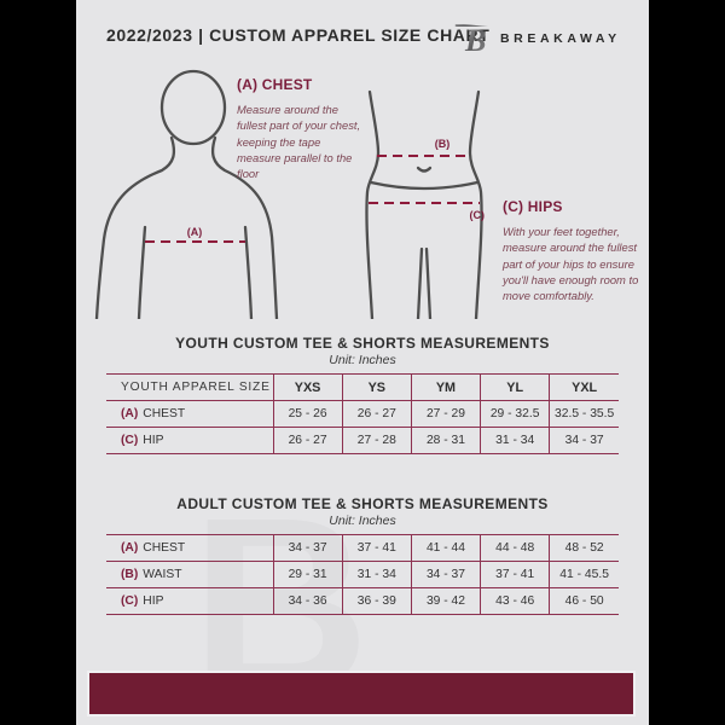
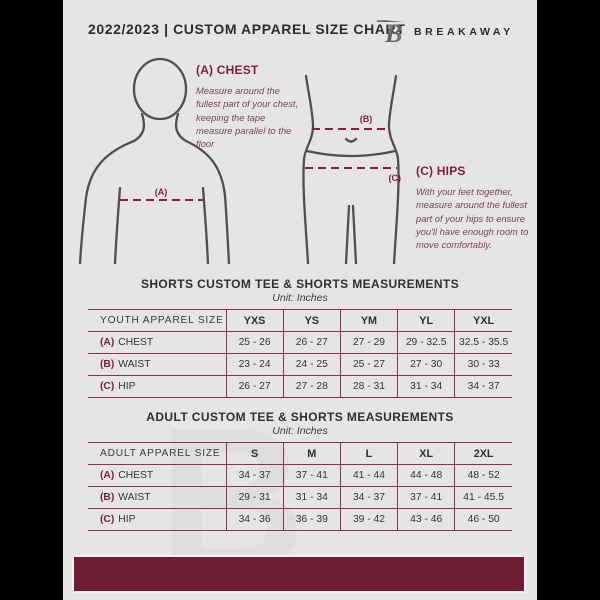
  B
  2022/2023 | CUSTOM APPAREL SIZE CHART
  B
  BREAKAWAY
  (A)
  (B)
  (C)
  (A) CHEST
  Measure around the fullest part of your chest, keeping the tape measure parallel to the floor
  (C) HIPS
  With your feet together, measure around the fullest part of your hips to ensure you'll have enough room to move comfortably.
- YOUTH CUSTOM TEE & SHORTS MEASUREMENTS
+ SHORTS CUSTOM TEE & SHORTS MEASUREMENTS
  Unit: Inches
  YOUTH APPAREL SIZE	YXS	YS	YM	YL	YXL
  (A) CHEST	25 - 26	26 - 27	27 - 29	29 - 32.5	32.5 - 35.5
+ (B) WAIST	23 - 24	24 - 25	25 - 27	27 - 30	30 - 33
  (C) HIP	26 - 27	27 - 28	28 - 31	31 - 34	34 - 37
  ADULT CUSTOM TEE & SHORTS MEASUREMENTS
  Unit: Inches
+ ADULT APPAREL SIZE	S	M	L	XL	2XL
  (A) CHEST	34 - 37	37 - 41	41 - 44	44 - 48	48 - 52
  (B) WAIST	29 - 31	31 - 34	34 - 37	37 - 41	41 - 45.5
  (C) HIP	34 - 36	36 - 39	39 - 42	43 - 46	46 - 50
